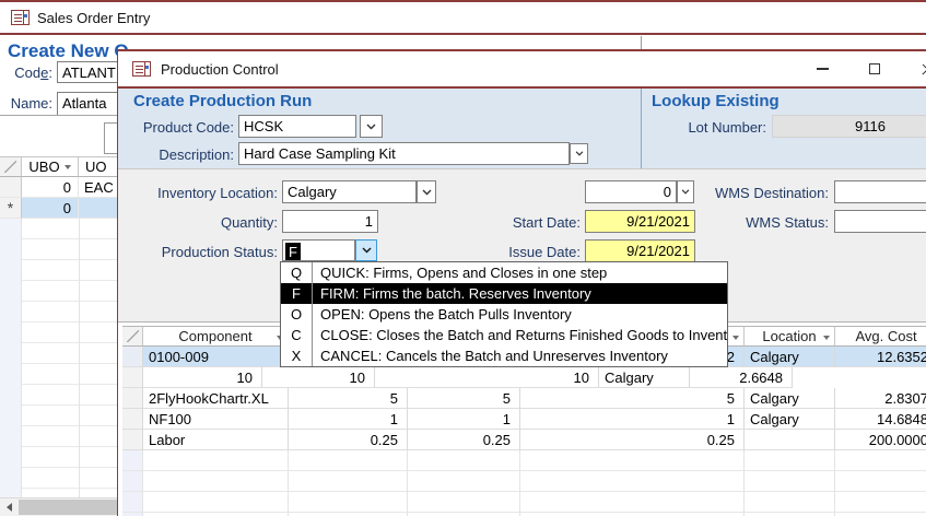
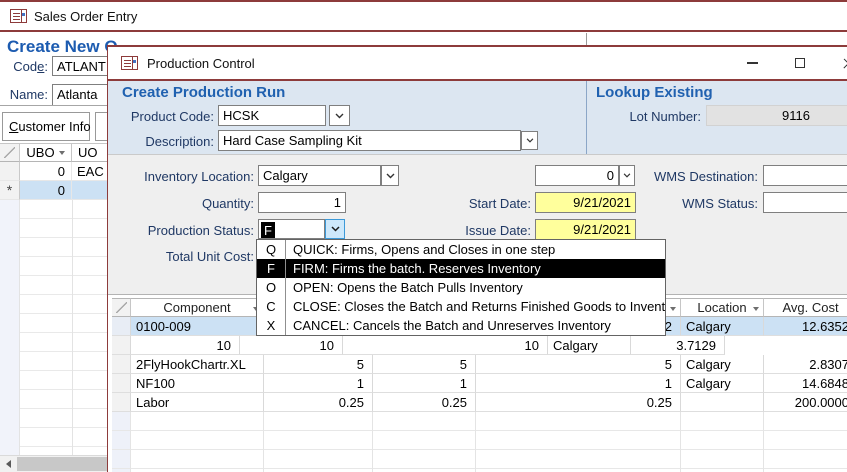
  Sales Order Entry
  Create New
  Code:
  ATLANT
  Name:
  Atlanta
+ Customer Info
  UBO
  UO
  0
  EAC
  *
  0
  Production Control
  Create Production Run
  Product Code:
  HCSK
  Description:
  Hard Case Sampling Kit
  Lookup Existing
  Lot Number:
  9116
  Inventory Location:
  Calgary
  0
  WMS Destination:
  Quantity:
  1
  Start Date:
  9/21/2021
  WMS Status:
  Production Status:
  F
  Issue Date:
  9/21/2021
+ Total Unit Cost:
  Component
  Location
  Avg. Cost
  0100-009
  2
  Calgary
  12.6352
  10
  10
  10
  Calgary
- 2.6648
+ 3.7129
  2FlyHookChartr.XL
  5
  5
  5
  Calgary
  2.8307
  NF100
  1
  1
  1
  Calgary
  14.6848
  Labor
  0.25
  0.25
  0.25
  200.0000
  Q
  QUICK: Firms, Opens and Closes in one step
  F
  FIRM: Firms the batch. Reserves Inventory
  O
  OPEN: Opens the Batch Pulls Inventory
  C
  CLOSE: Closes the Batch and Returns Finished Goods to Invent
  X
  CANCEL: Cancels the Batch and Unreserves Inventory
